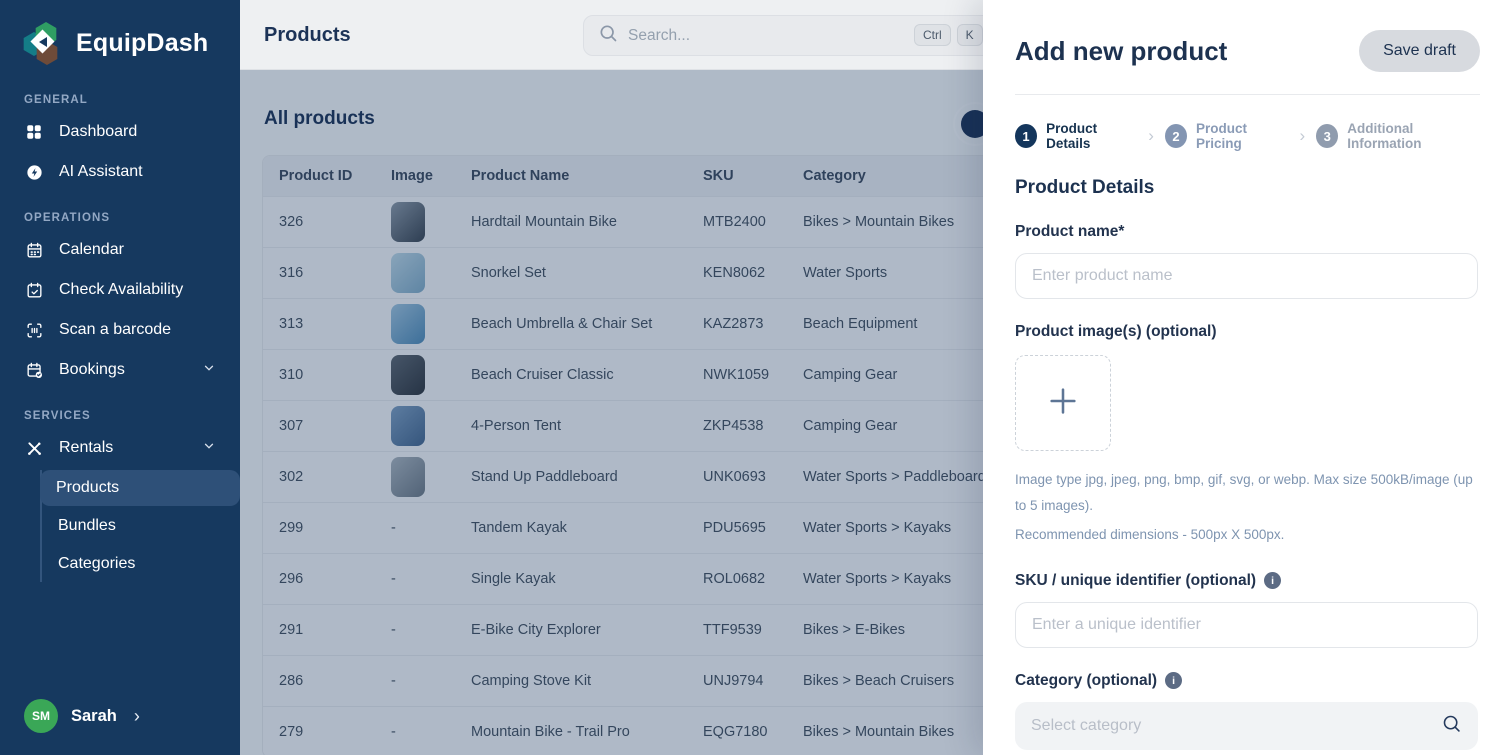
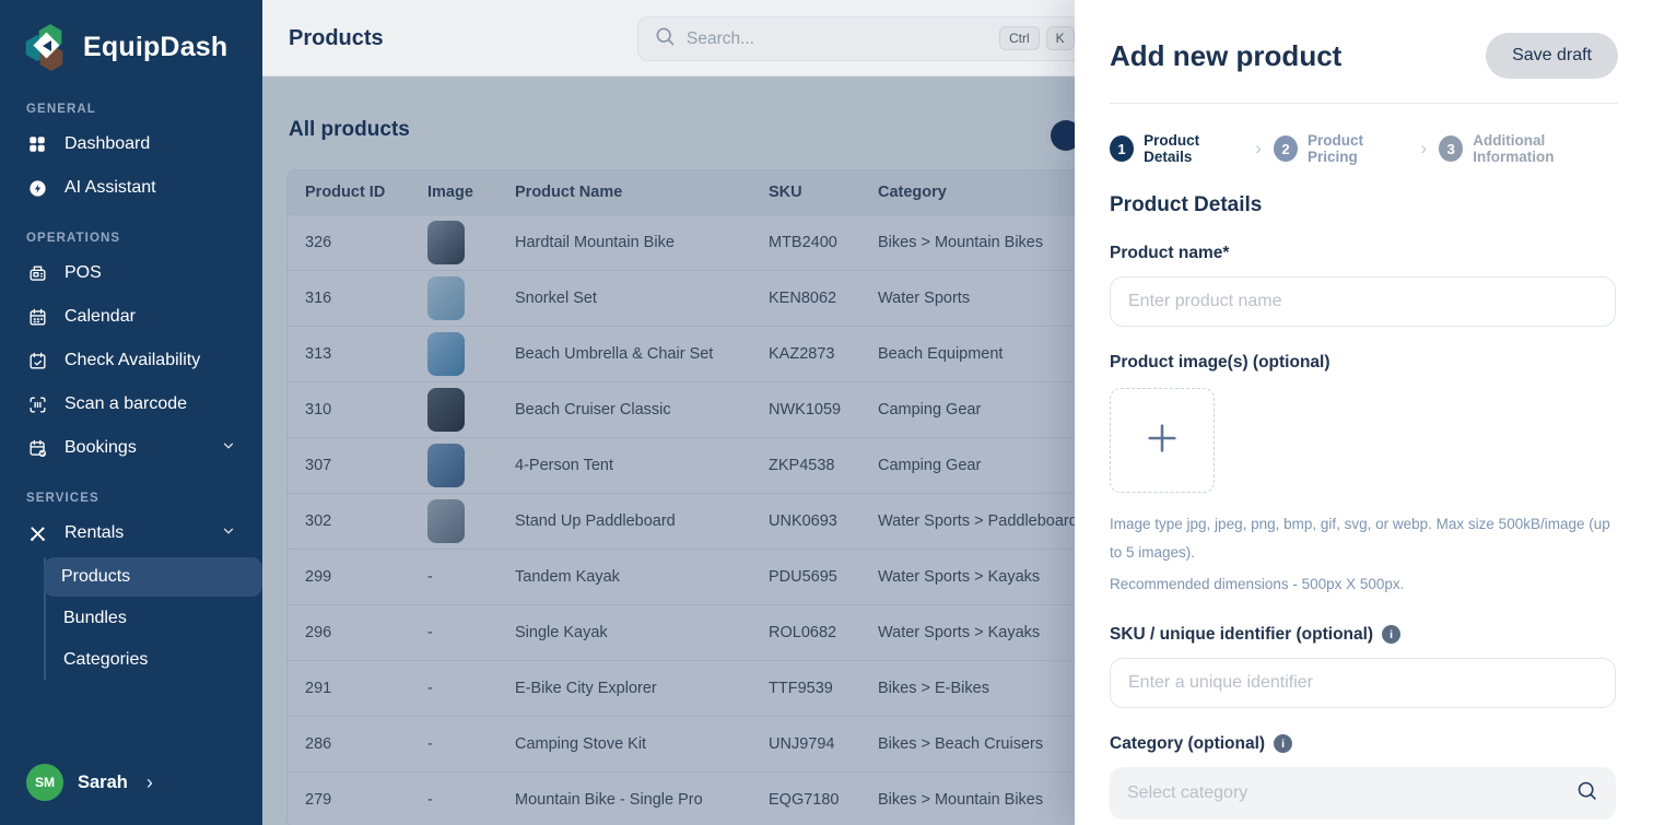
  EquipDash
  GENERAL
  Dashboard
  AI Assistant
  OPERATIONS
+ POS
  Calendar
  Check Availability
  Scan a barcode
  Bookings
  SERVICES
  Rentals
  Products
  Bundles
  Categories
  SM
  Sarah
  ›
  Products
  Search...
  Ctrl
  K
  All products
  Product ID
  Image
  Product Name
  SKU
  Category
  326
  Hardtail Mountain Bike
  MTB2400
  Bikes > Mountain Bikes
  316
  Snorkel Set
  KEN8062
  Water Sports
  313
  Beach Umbrella & Chair Set
  KAZ2873
  Beach Equipment
  310
  Beach Cruiser Classic
  NWK1059
  Camping Gear
  307
  4-Person Tent
  ZKP4538
  Camping Gear
  302
  Stand Up Paddleboard
  UNK0693
  Water Sports > Paddleboard
  299
  -
  Tandem Kayak
  PDU5695
  Water Sports > Kayaks
  296
  -
  Single Kayak
  ROL0682
  Water Sports > Kayaks
  291
  -
  E-Bike City Explorer
  TTF9539
  Bikes > E-Bikes
  286
  -
  Camping Stove Kit
  UNJ9794
  Bikes > Beach Cruisers
  279
  -
- Mountain Bike - Trail Pro
+ Mountain Bike - Single Pro
  EQG7180
  Bikes > Mountain Bikes
  Add new product
  Save draft
  1
  Product Details
  ›
  2
  Product Pricing
  ›
  3
  Additional Information
  Product Details
  Product name*
  Enter product name
  Product image(s) (optional)
  Image type jpg, jpeg, png, bmp, gif, svg, or webp. Max size 500kB/image (up to 5 images).
  Recommended dimensions - 500px X 500px.
  SKU / unique identifier (optional)
  i
  Enter a unique identifier
  Category (optional)
  i
  Select category
